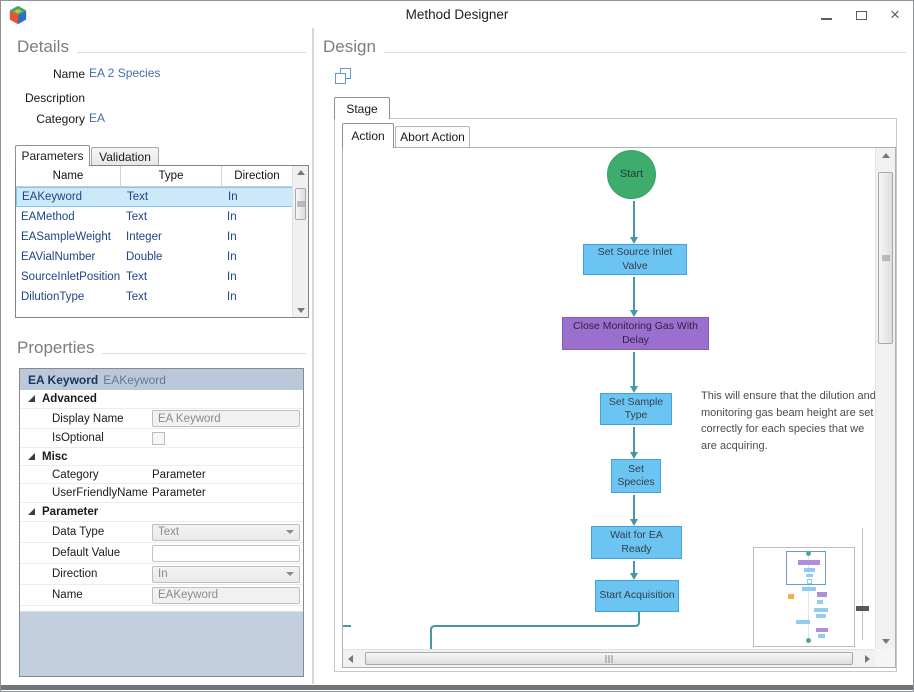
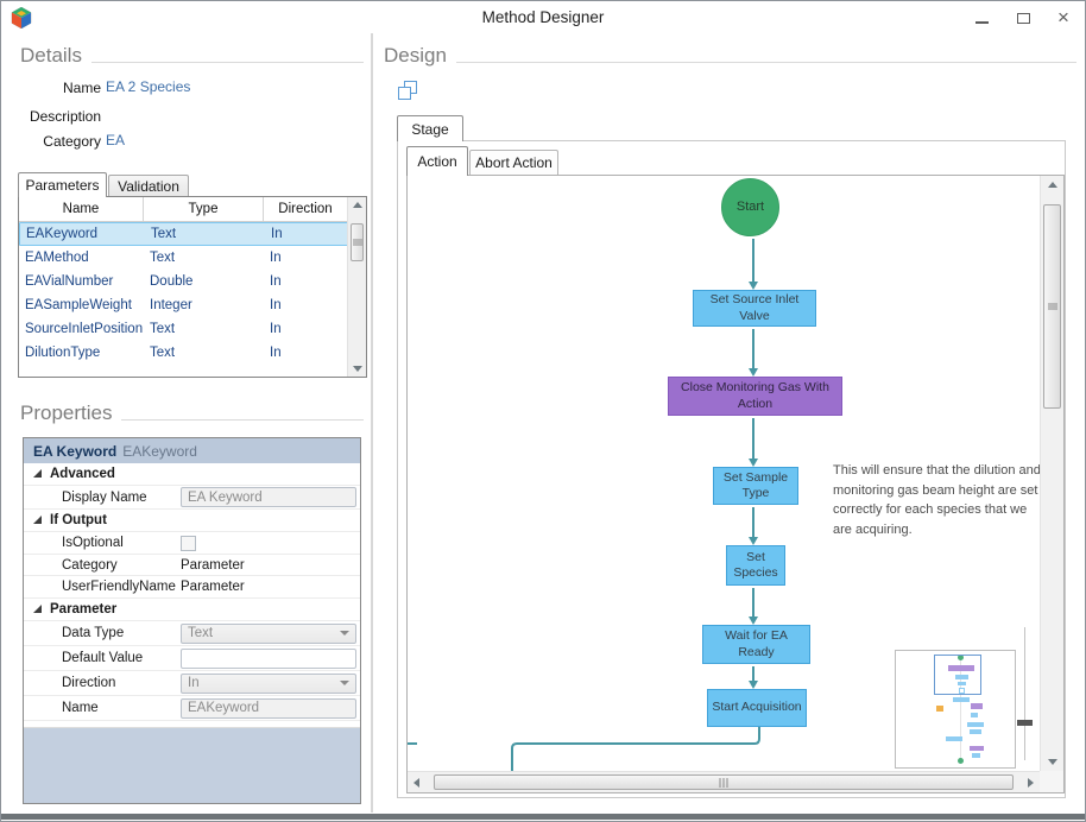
  Method Designer
  ×
  Details
  Name
  EA 2 Species
  Description
  Category
  EA
  Parameters
  Validation
  Name
  Type
  Direction
  EAKeyword
  Text
  In
  EAMethod
  Text
  In
- EASampleWeight
+ EAVialNumber
- Integer
+ Double
  In
- EAVialNumber
+ EASampleWeight
- Double
+ Integer
  In
  SourceInletPosition
  Text
  In
  DilutionType
  Text
  In
  Properties
  EA Keyword
  EAKeyword
  Advanced
  Display Name
  EA Keyword
+ If Output
  IsOptional
- Misc
  Category
  Parameter
  UserFriendlyName
  Parameter
  Parameter
  Data Type
  Text
  Default Value
  Direction
  In
  Name
  EAKeyword
  Design
  Stage
  Action
  Abort Action
  Start
  Set Source Inlet Valve
- Close Monitoring Gas With Delay
+ Close Monitoring Gas With Action
  Set Sample Type
  Set Species
  Wait for EA Ready
  Start Acquisition
  This will ensure that the dilution and monitoring gas beam height are set correctly for each species that we are acquiring.
